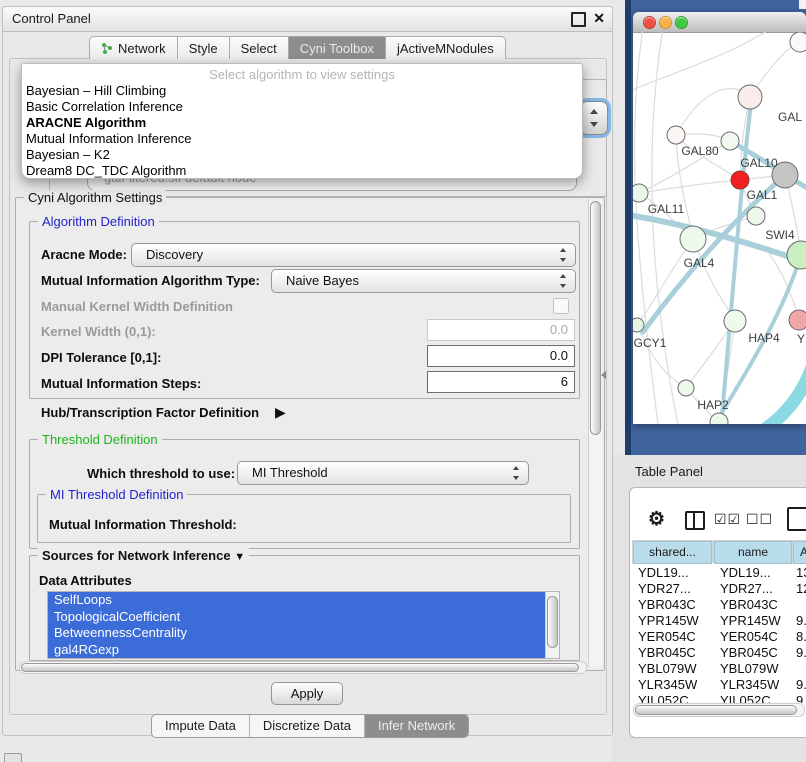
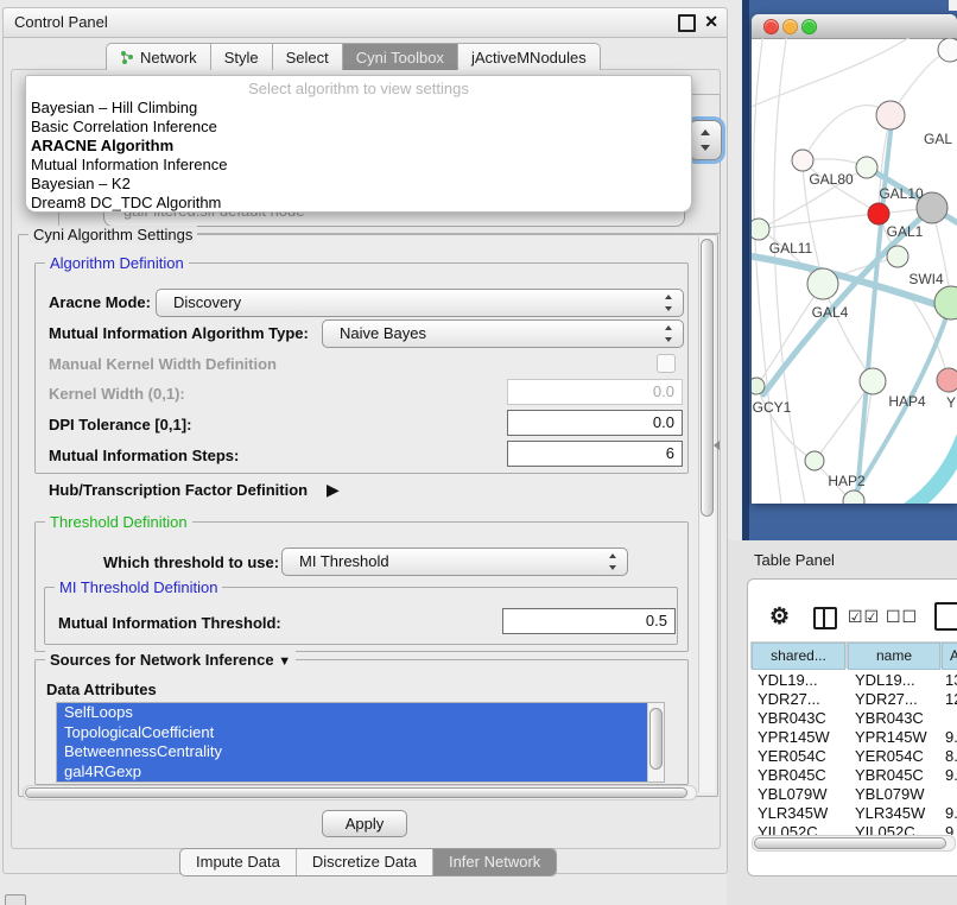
  GAL
  GAL80
  GAL10
  GAL1
  GAL11
  SWI4
  GAL4
  GCY1
  HAP4
  Y
  HAP2
  Table Panel
  ⚙
  ☑☑
  ☐☐
  shared...
  name
  A
  YDL19...
  YDL19...
  YDR27...
  YDR27...
  YBR043C
  YBR043C
  YPR145W
  YPR145W
  9.
  YER054C
  YER054C
  8.
  YBR045C
  YBR045C
  9.
  YBL079W
  YBL079W
  YLR345W
  YLR345W
  9.
  YIL052C
  YIL052C
  9
  Control Panel
  ✕
  Network
  Style
  Select
  Cyni Toolbox
  jActiveMNodules
  Select algorithm to view settings
  Bayesian – Hill Climbing
  Basic Correlation Inference
  ARACNE Algorithm
  Mutual Information Inference
  Bayesian – K2
  Dream8 DC_TDC Algorithm
  Cyni Algorithm Settings
  Algorithm Definition
  Aracne Mode:
  Discovery
  Mutual Information Algorithm Type:
  Naive Bayes
  Manual Kernel Width Definition
  Kernel Width (0,1):
  0.0
  DPI Tolerance [0,1]:
  0.0
  Mutual Information Steps:
  6
  Hub/Transcription Factor Definition
  ▶
  Threshold Definition
  Which threshold to use:
  MI Threshold
  MI Threshold Definition
  Mutual Information Threshold:
+ 0.5
  Sources for Network Inference ▼
  Data Attributes
  SelfLoops
  TopologicalCoefficient
  BetweennessCentrality
  gal4RGexp
  Apply
  Impute Data
  Discretize Data
  Infer Network
